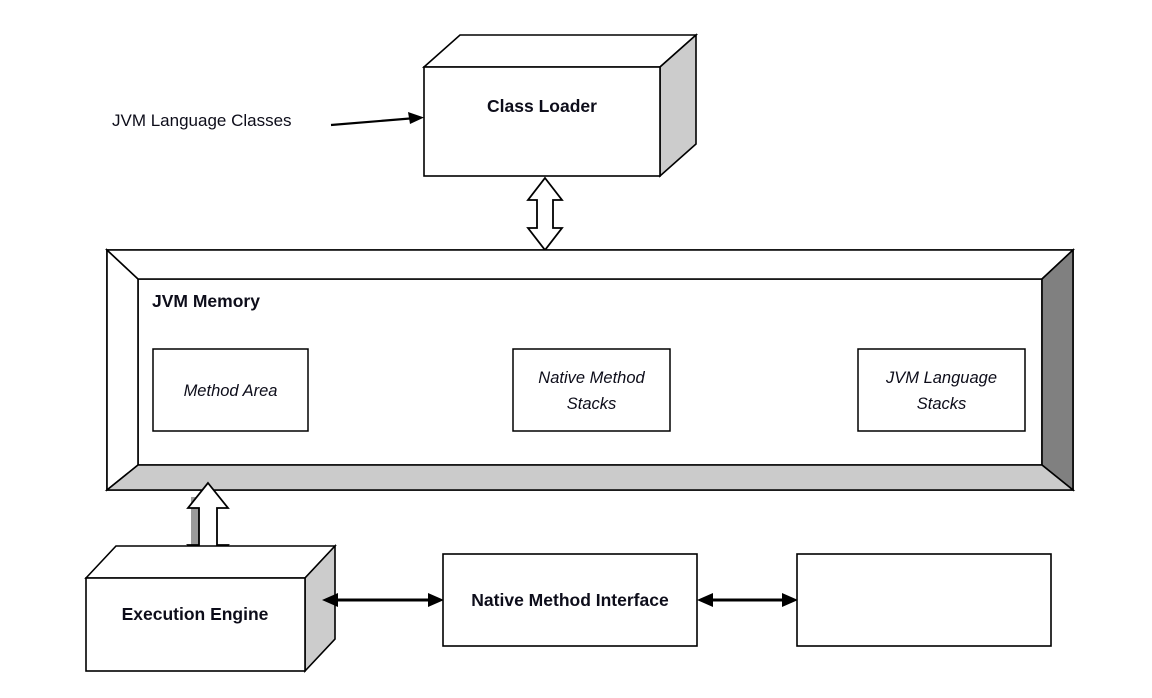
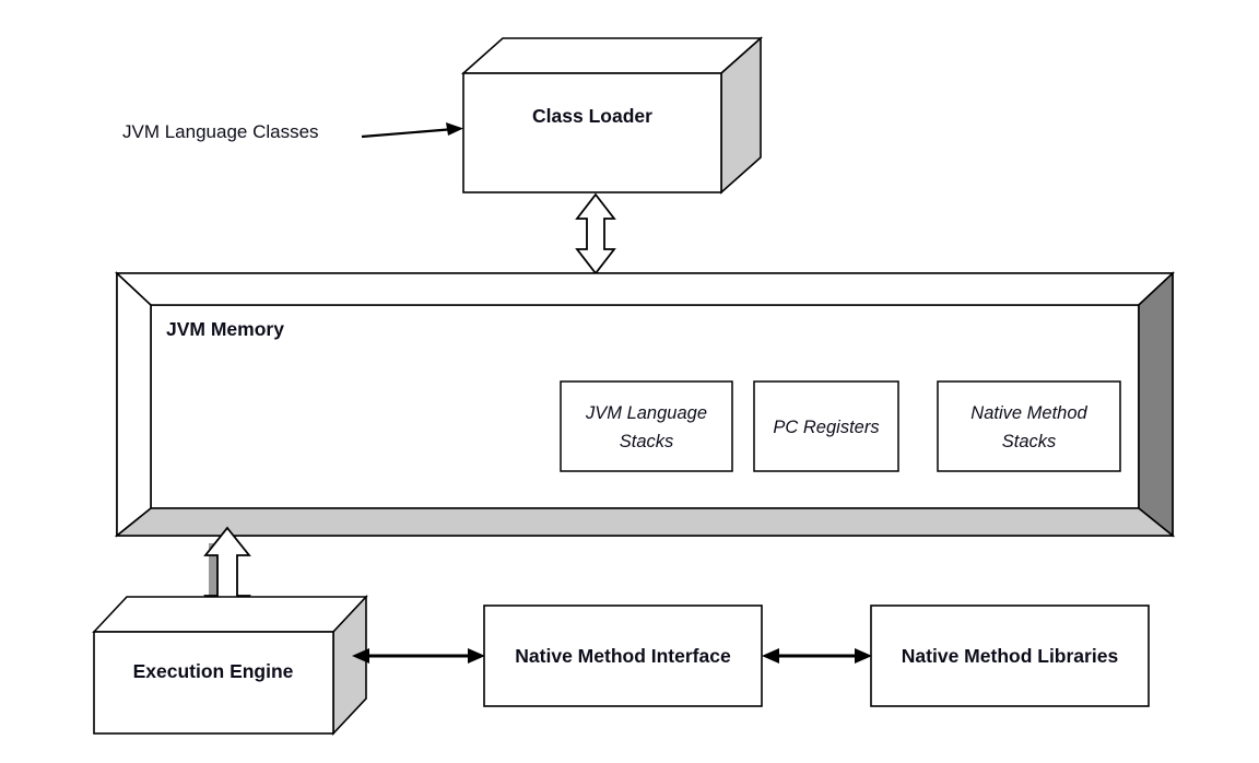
  JVM Language Classes
  Class Loader
  JVM Memory
- Method Area
- Native Method
+ JVM Language
  Stacks
+ PC Registers
- JVM Language
+ Native Method
  Stacks
  Execution Engine
  Native Method Interface
+ Native Method Libraries
